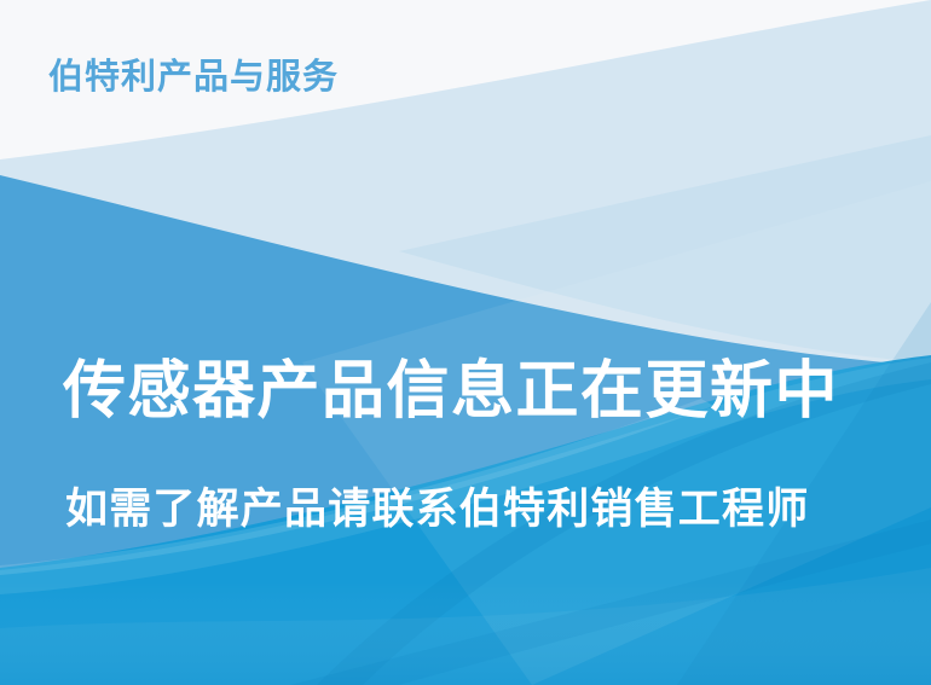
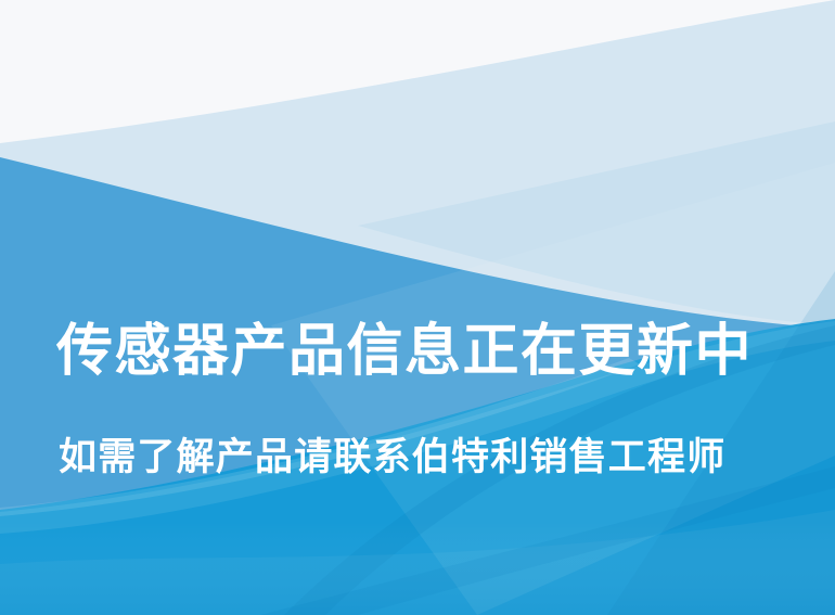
- 伯特利产品与服务
  传感器产品信息正在更新中
  如需了解产品请联系伯特利销售工程师
